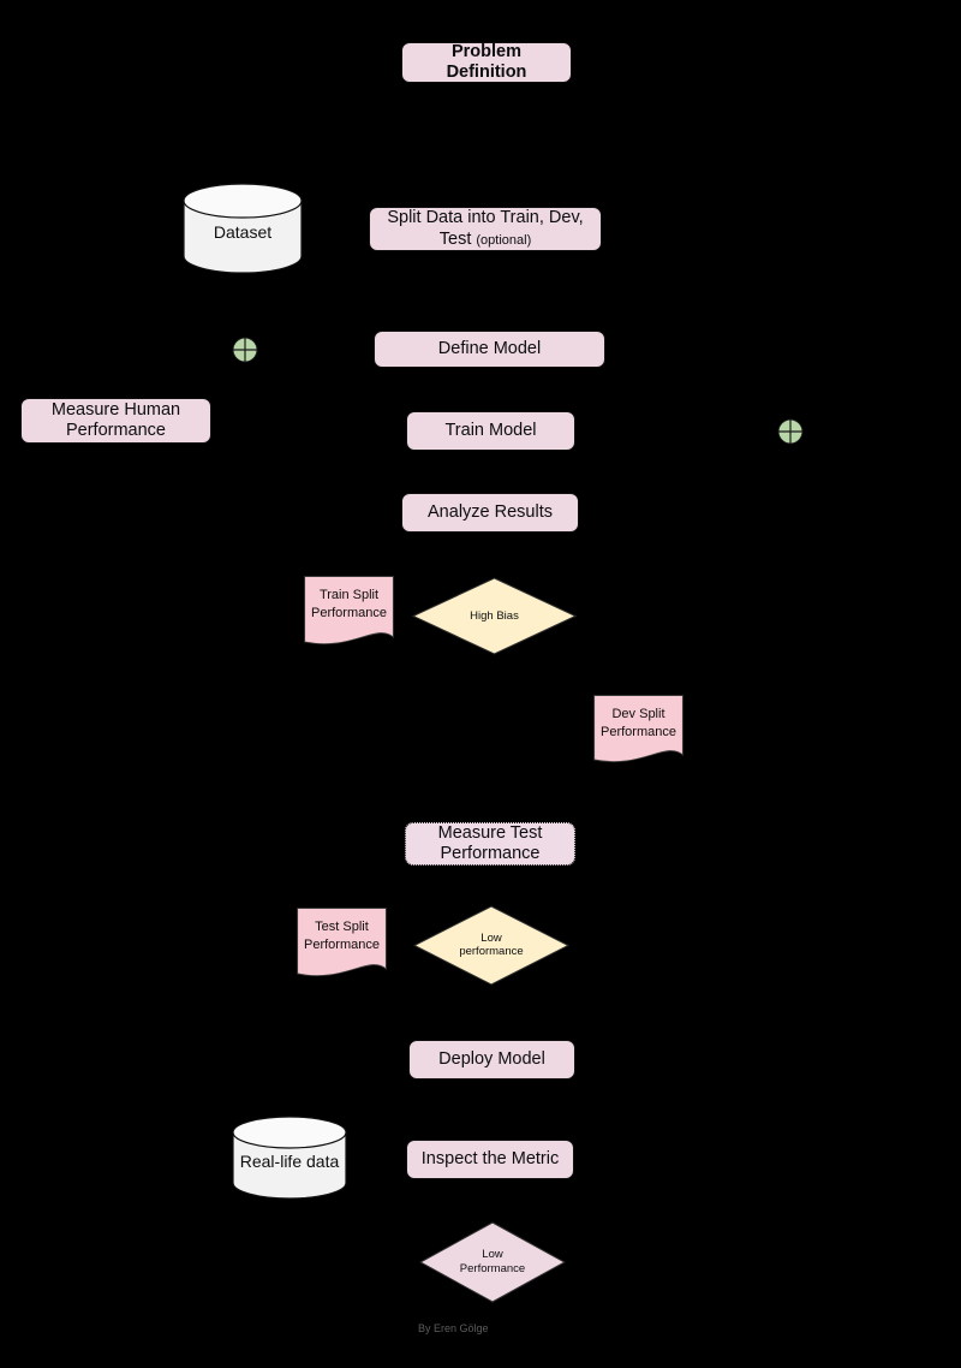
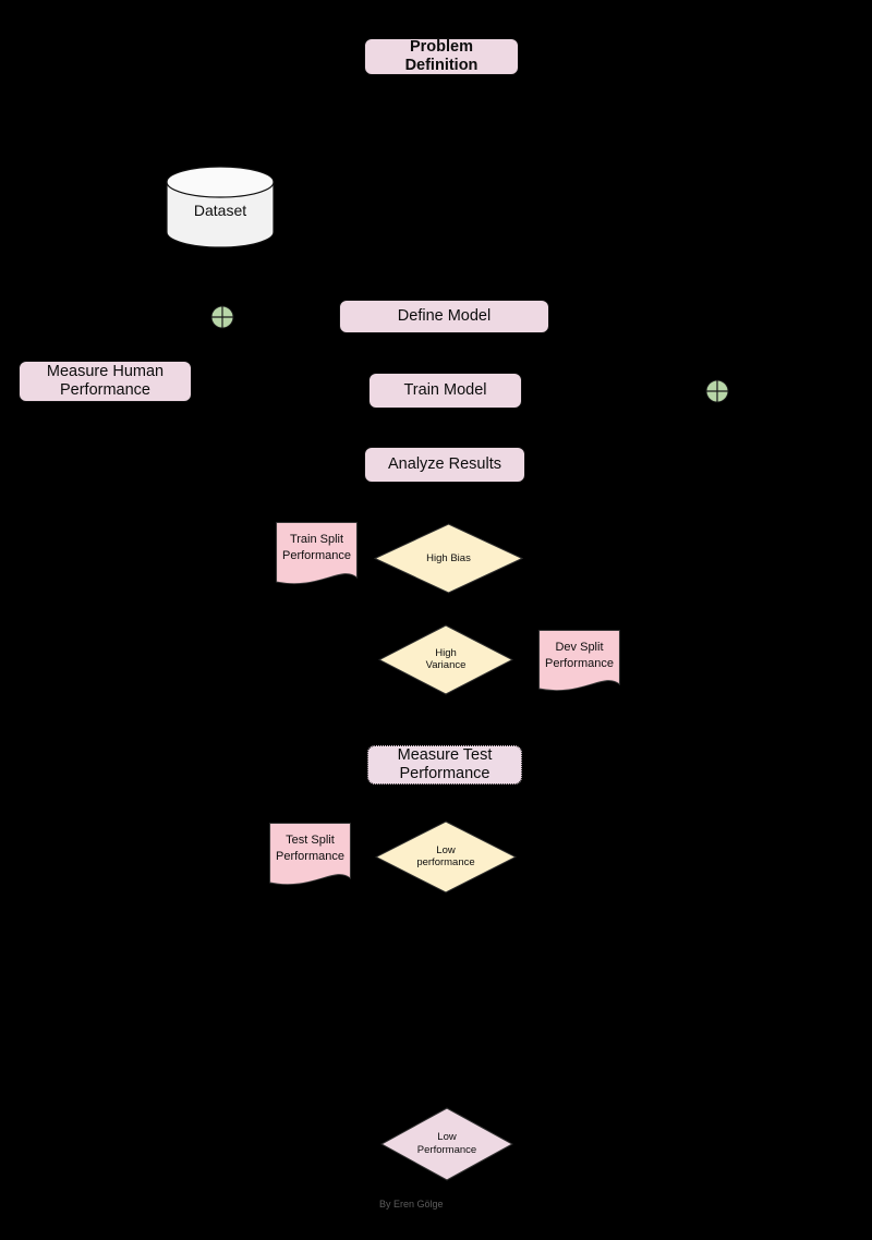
  Problem Definition
- Split Data into Train, Dev,
- Test (optional)
  Dataset
  Define Model
  Measure Human
  Performance
  Train Model
  Analyze Results
  Train Split
  Performance
  High Bias
+ High
+ Variance
  Dev Split
  Performance
  Measure Test
  Performance
  Test Split
  Performance
  Low
  performance
- Deploy Model
- Real-life data
- Inspect the Metric
  Low
  Performance
  By Eren Gölge
